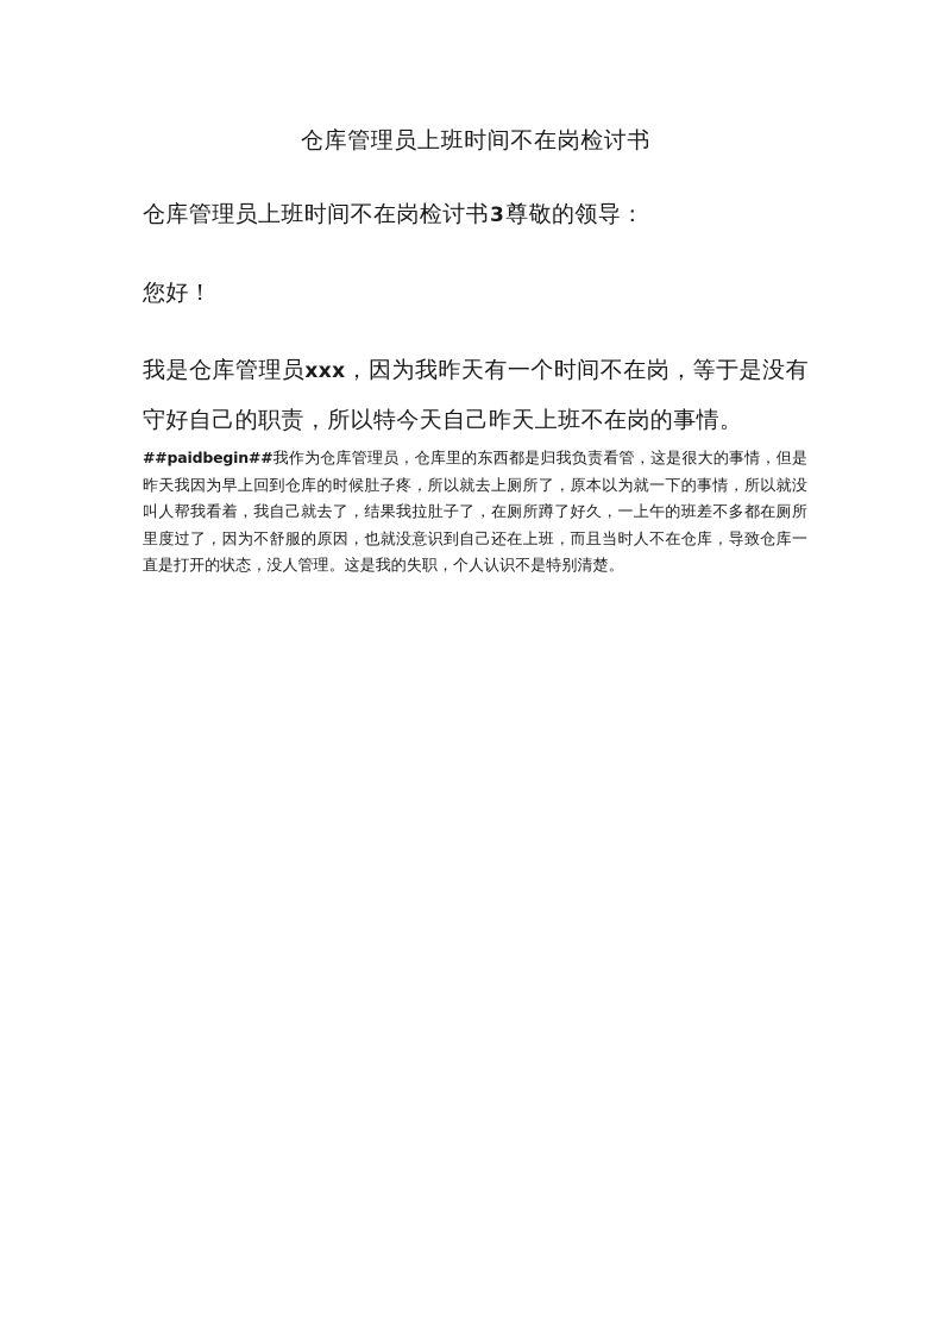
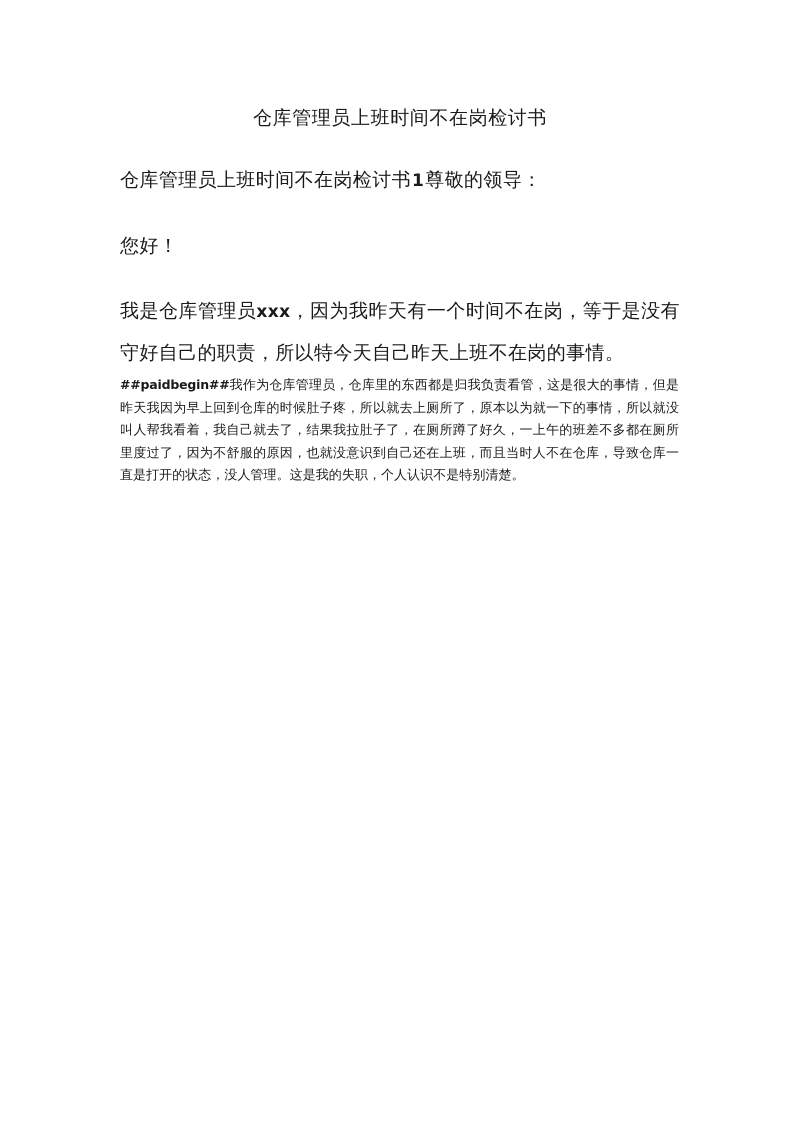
  仓库管理员上班时间不在岗检讨书
- 仓库管理员上班时间不在岗检讨书3尊敬的领导：
+ 仓库管理员上班时间不在岗检讨书1尊敬的领导：
  您好！
  我是仓库管理员xxx，因为我昨天有一个时间不在岗，等于是没有守好自己的职责，所以特今天自己昨天上班不在岗的事情。
  ##paidbegin##我作为仓库管理员，仓库里的东西都是归我负责看管，这是很大的事情，但是昨天我因为早上回到仓库的时候肚子疼，所以就去上厕所了，原本以为就一下的事情，所以就没叫人帮我看着，我自己就去了，结果我拉肚子了，在厕所蹲了好久，一上午的班差不多都在厕所里度过了，因为不舒服的原因，也就没意识到自己还在上班，而且当时人不在仓库，导致仓库一直是打开的状态，没人管理。这是我的失职，个人认识不是特别清楚。
